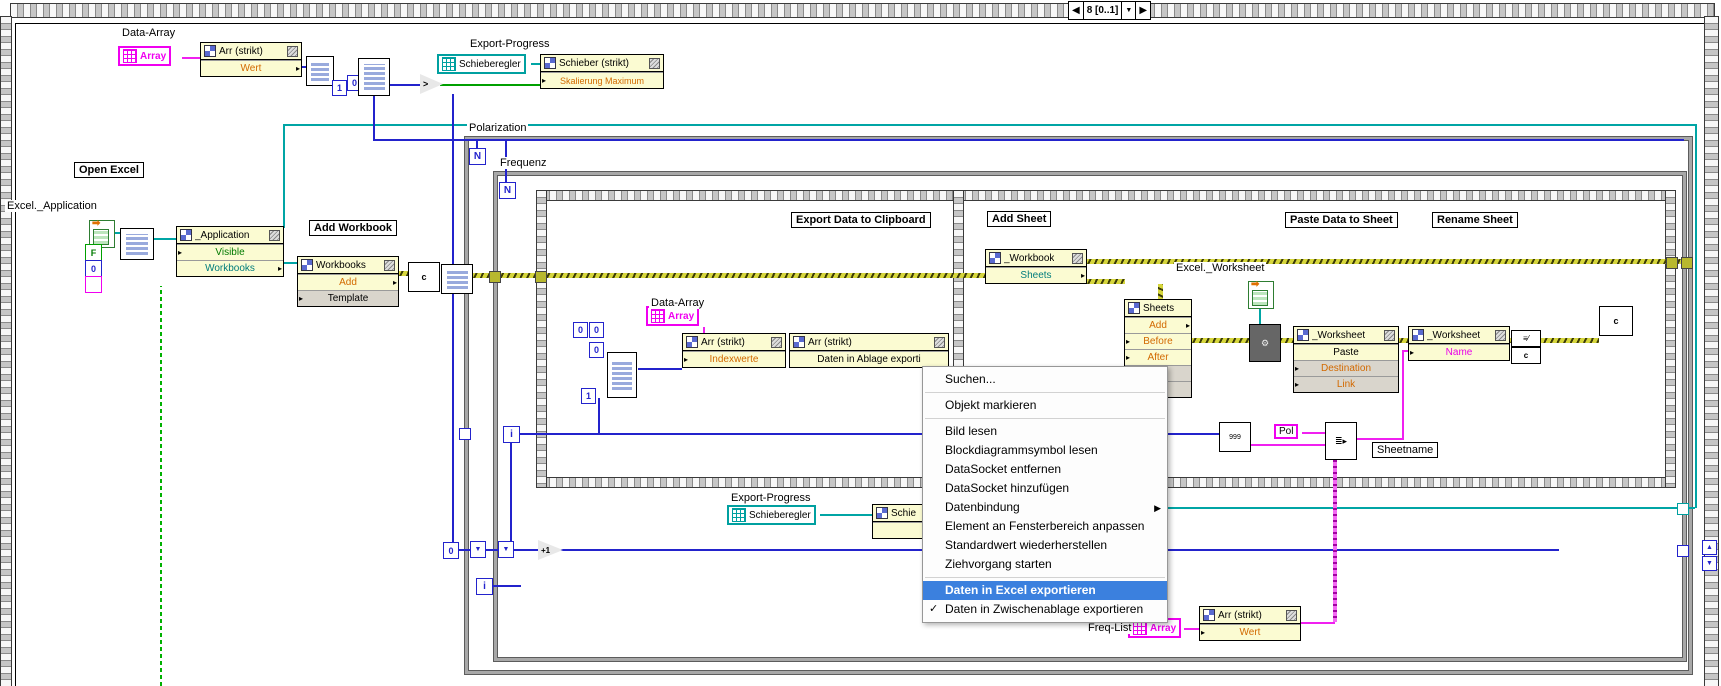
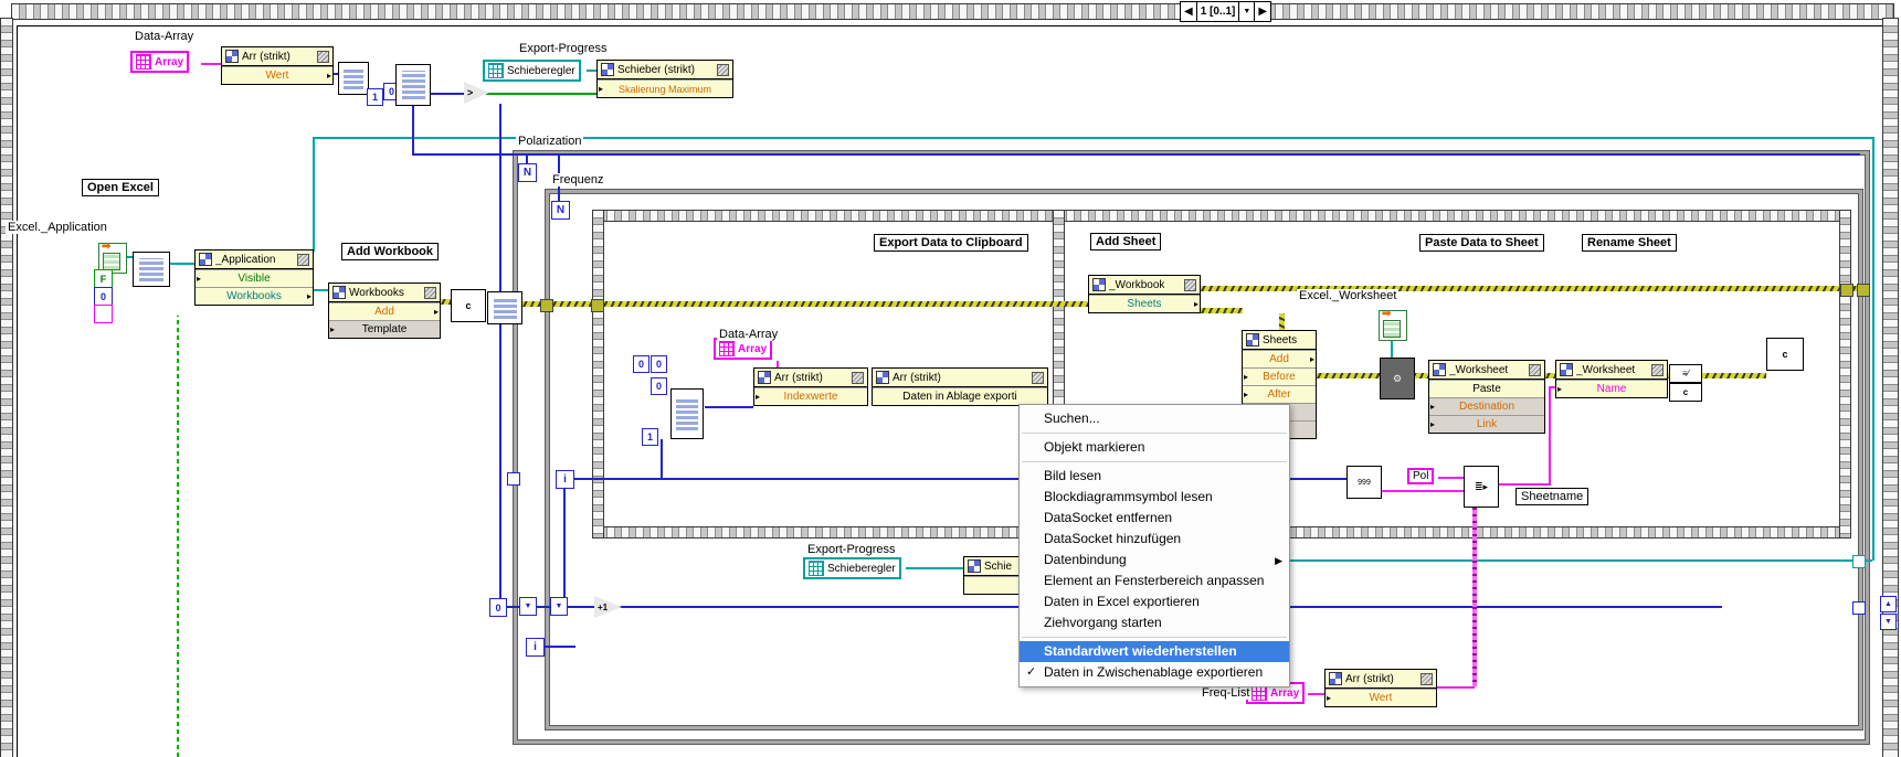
  ◀
- 8 [0..1]
+ 1 [0..1]
  ▶
  Polarization
  Frequenz
  N
  N
  Data-Array
  Array
  Arr (strikt)
  Wert
  1
  0
  >
  Export-Progress
  Schieberegler
  Schieber (strikt)
  Skalierung Maximum
  Open Excel
  Excel._Application
  ➡
  F
  0
  _Application
  Visible
  Workbooks
  Add Workbook
  Workbooks
  Add
  Template
  c
  Export Data to Clipboard
  Data-Array
  Array
  Arr (strikt)
  Indexwerte
  Arr (strikt)
  Daten in Ablage exporti
  0
  0
  0
  1
  i
  Add Sheet
  _Workbook
  Sheets
  Sheets
  Add
  Before
  After
  Excel._Worksheet
  ➡
  Paste Data to Sheet
  Rename Sheet
  ⚙
  _Worksheet
  Paste
  Destination
  Link
  _Worksheet
  Name
  ≡⁄
  c
  c
  Pol
  ≣▸
  Sheetname
  Export-Progress
  Schieberegler
  Schie
  0
  +1
  i
  Freq-List
  Array
  Arr (strikt)
  Wert
  Suchen...
  Objekt markieren
  Bild lesen
  Blockdiagrammsymbol lesen
  DataSocket entfernen
  DataSocket hinzufügen
  Datenbindung
  ▶
  Element an Fensterbereich anpassen
- Standardwert wiederherstellen
+ Daten in Excel exportieren
  Ziehvorgang starten
- Daten in Excel exportieren
+ Standardwert wiederherstellen
  ✓
  Daten in Zwischenablage exportieren
